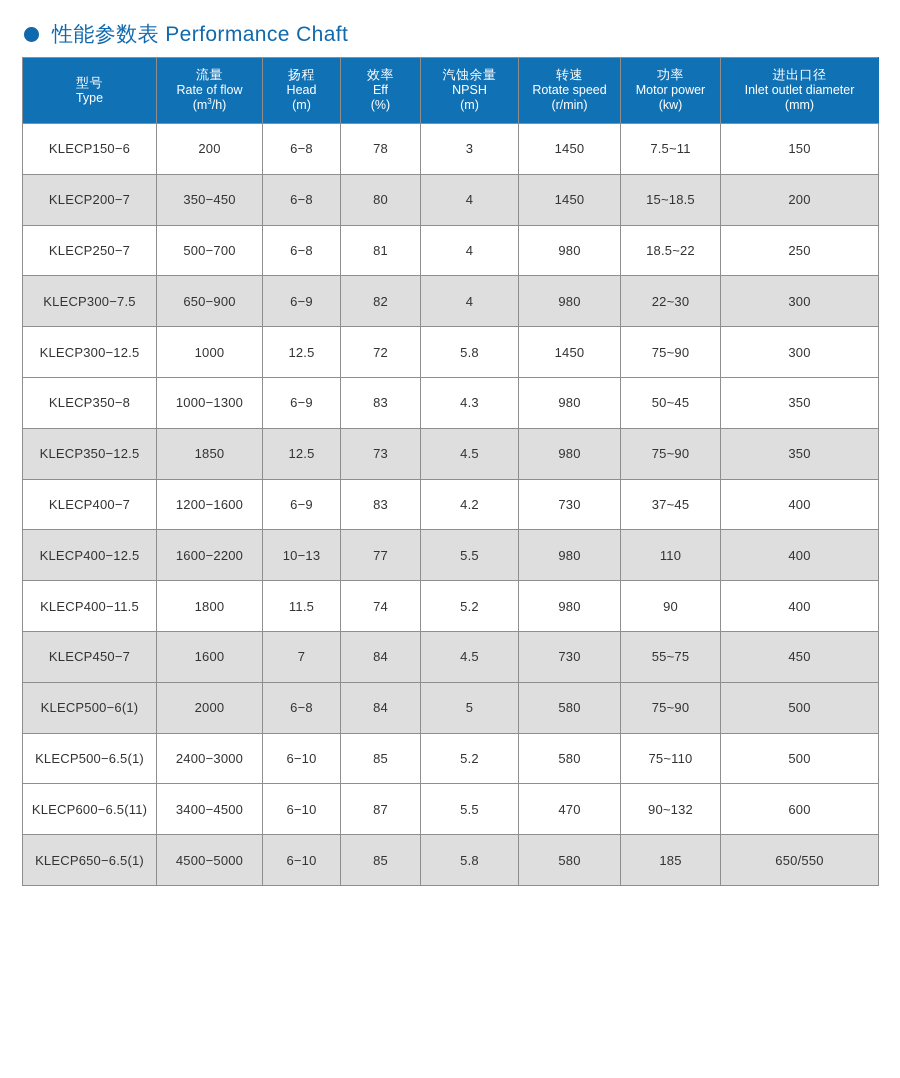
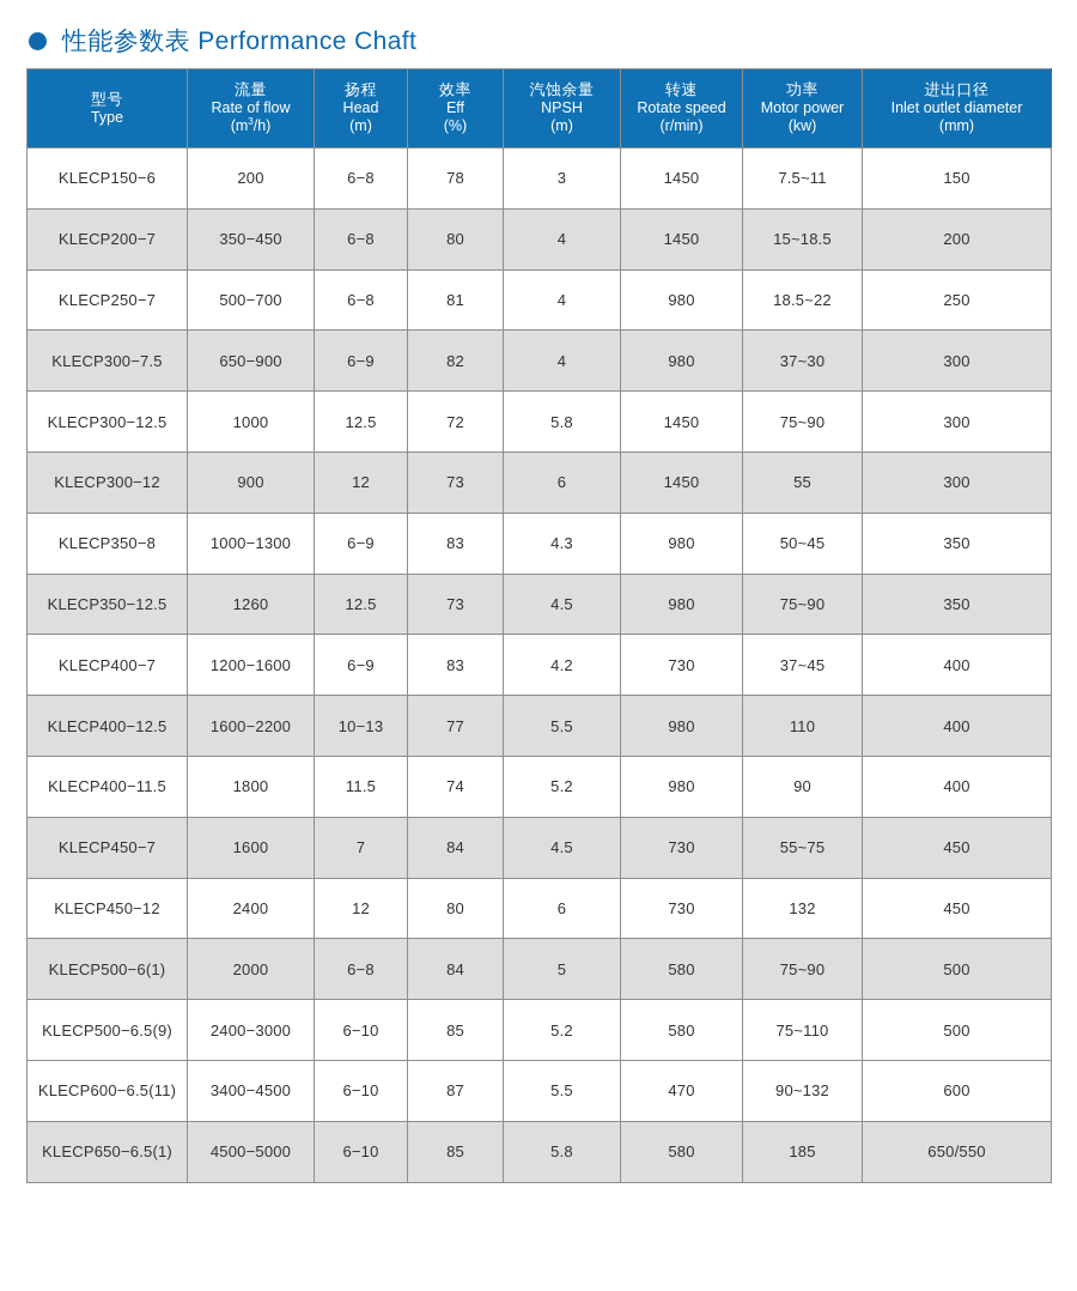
  性能参数表 Performance Chaft
  型号Type	流量Rate of flow(m3/h)	扬程Head(m)	效率Eff(%)	汽蚀余量NPSH(m)	转速Rotate speed(r/min)	功率Motor power(kw)	进出口径Inlet outlet diameter(mm)
  KLECP150−6	200	6−8	78	3	1450	7.5~11	150
  KLECP200−7	350−450	6−8	80	4	1450	15~18.5	200
  KLECP250−7	500−700	6−8	81	4	980	18.5~22	250
- KLECP300−7.5	650−900	6−9	82	4	980	22~30	300
+ KLECP300−7.5	650−900	6−9	82	4	980	37~30	300
  KLECP300−12.5	1000	12.5	72	5.8	1450	75~90	300
+ KLECP300−12	900	12	73	6	1450	55	300
  KLECP350−8	1000−1300	6−9	83	4.3	980	50~45	350
- KLECP350−12.5	1850	12.5	73	4.5	980	75~90	350
+ KLECP350−12.5	1260	12.5	73	4.5	980	75~90	350
  KLECP400−7	1200−1600	6−9	83	4.2	730	37~45	400
  KLECP400−12.5	1600−2200	10−13	77	5.5	980	110	400
  KLECP400−11.5	1800	11.5	74	5.2	980	90	400
  KLECP450−7	1600	7	84	4.5	730	55~75	450
+ KLECP450−12	2400	12	80	6	730	132	450
  KLECP500−6(1)	2000	6−8	84	5	580	75~90	500
- KLECP500−6.5(1)	2400−3000	6−10	85	5.2	580	75~110	500
+ KLECP500−6.5(9)	2400−3000	6−10	85	5.2	580	75~110	500
  KLECP600−6.5(11)	3400−4500	6−10	87	5.5	470	90~132	600
  KLECP650−6.5(1)	4500−5000	6−10	85	5.8	580	185	650/550
